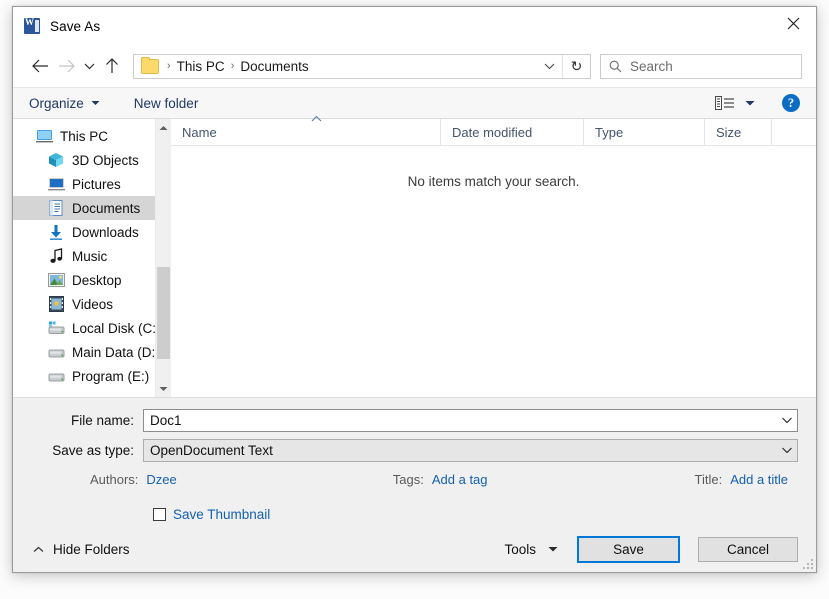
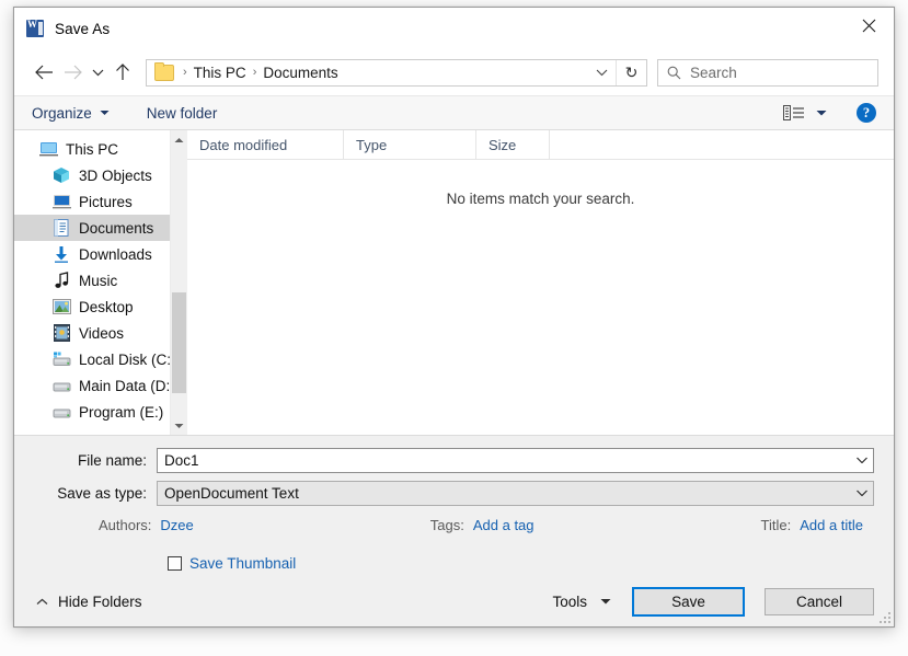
  Save As
  ›
  This PC
  ›
  Documents
  ↻
  Search
  Organize
  New folder
  ?
  This PC
  3D Objects
  Pictures
  Documents
  Downloads
  Music
  Desktop
  Videos
  Local Disk (C
  Main Data (D:
  Program (E:)
- Name
  Date modified
  Type
  Size
  No items match your search.
  File name:
  Doc1
  Save as type:
  OpenDocument Text
  Authors:
  Dzee
  Tags:
  Add a tag
  Title:
  Add a title
  Save Thumbnail
  Hide Folders
  Tools
  Save
  Cancel
